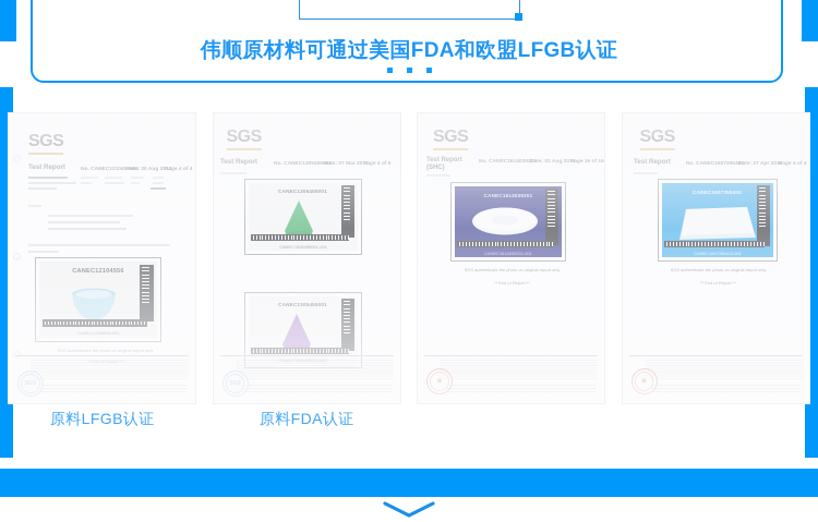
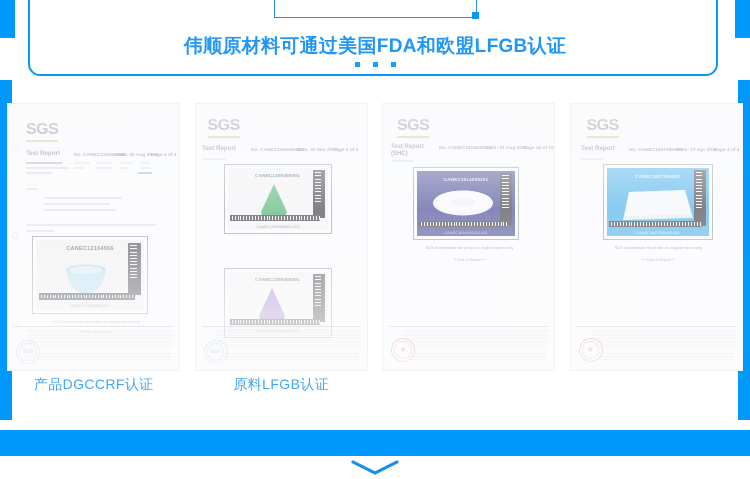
  伟顺原材料可通过美国FDA和欧盟LFGB认证
+ 产品DGCCRF认证
  原料LFGB认证
- 原料FDA认证
